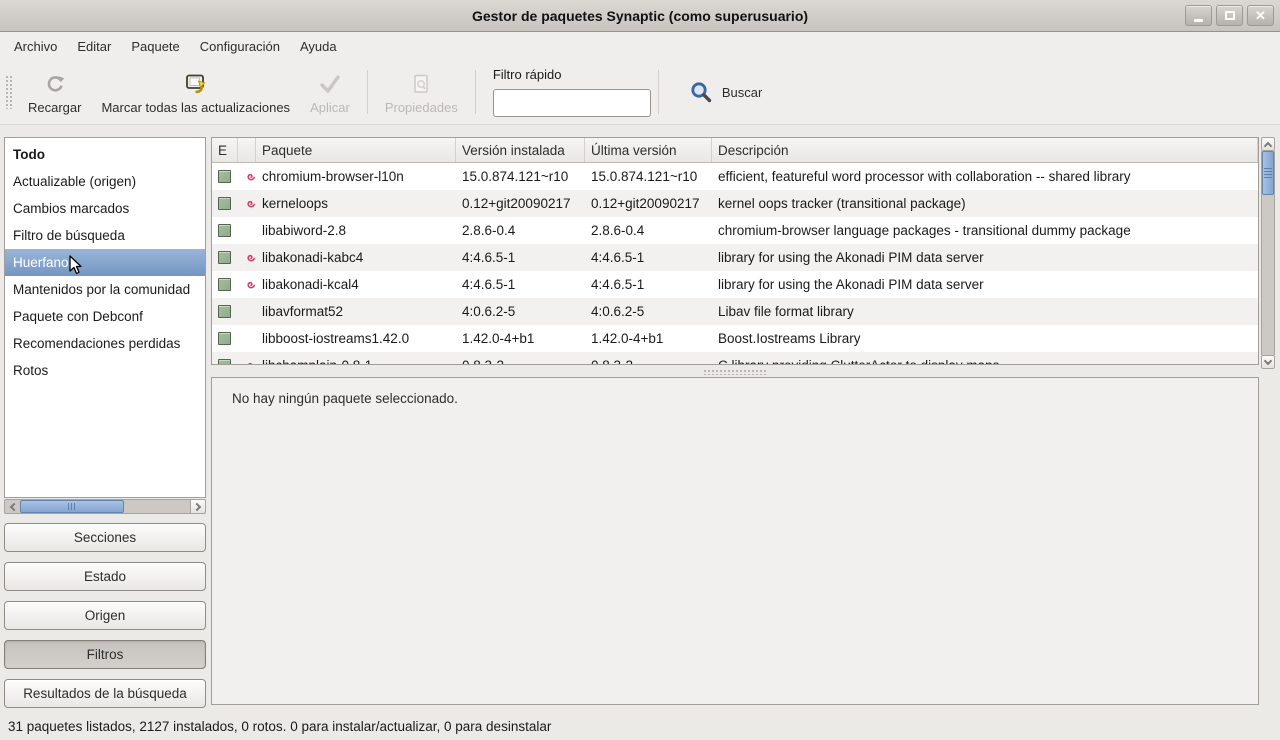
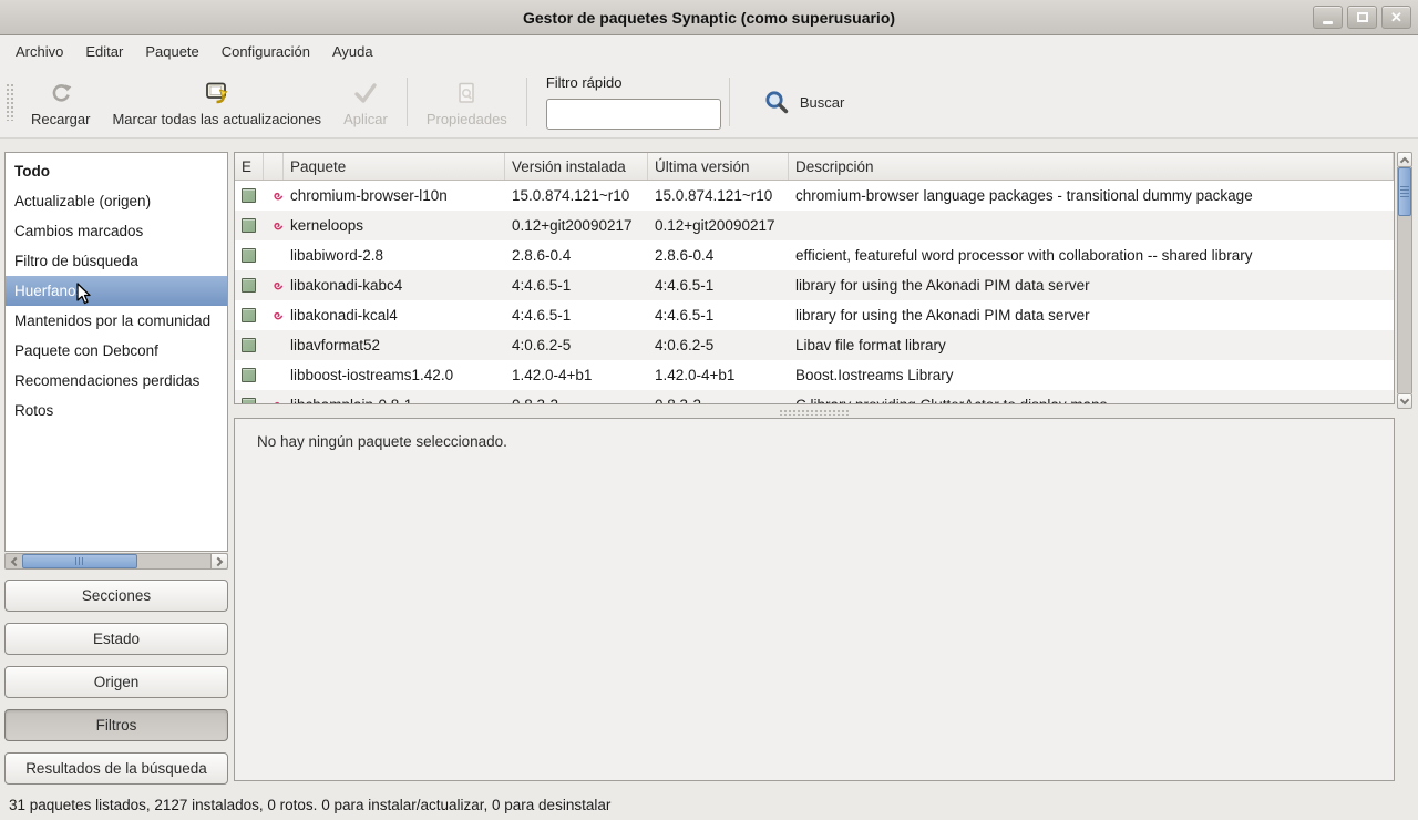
  Gestor de paquetes Synaptic (como superusuario)
  ✕
  Archivo
  Editar
  Paquete
  Configuración
  Ayuda
  Recargar
  Marcar todas las actualizaciones
  Aplicar
  Propiedades
  Filtro rápido
  Buscar
  Todo
  Actualizable (origen)
  Cambios marcados
  Filtro de búsqueda
  Huerfano
  Mantenidos por la comunidad
  Paquete con Debconf
  Recomendaciones perdidas
  Rotos
  Secciones
  Estado
  Origen
  Filtros
  Resultados de la búsqueda
  E
  Paquete
  Versión instalada
  Última versión
  Descripción
  chromium-browser-l10n
  15.0.874.121~r10
  15.0.874.121~r10
- efficient, featureful word processor with collaboration -- shared library
+ chromium-browser language packages - transitional dummy package
  kerneloops
  0.12+git20090217
  0.12+git20090217
- kernel oops tracker (transitional package)
  libabiword-2.8
  2.8.6-0.4
  2.8.6-0.4
- chromium-browser language packages - transitional dummy package
+ efficient, featureful word processor with collaboration -- shared library
  libakonadi-kabc4
  4:4.6.5-1
  4:4.6.5-1
  library for using the Akonadi PIM data server
  libakonadi-kcal4
  4:4.6.5-1
  4:4.6.5-1
  library for using the Akonadi PIM data server
  libavformat52
  4:0.6.2-5
  4:0.6.2-5
  Libav file format library
  libboost-iostreams1.42.0
  1.42.0-4+b1
  1.42.0-4+b1
  Boost.Iostreams Library
  No hay ningún paquete seleccionado.
  31 paquetes listados, 2127 instalados, 0 rotos. 0 para instalar/actualizar, 0 para desinstalar
